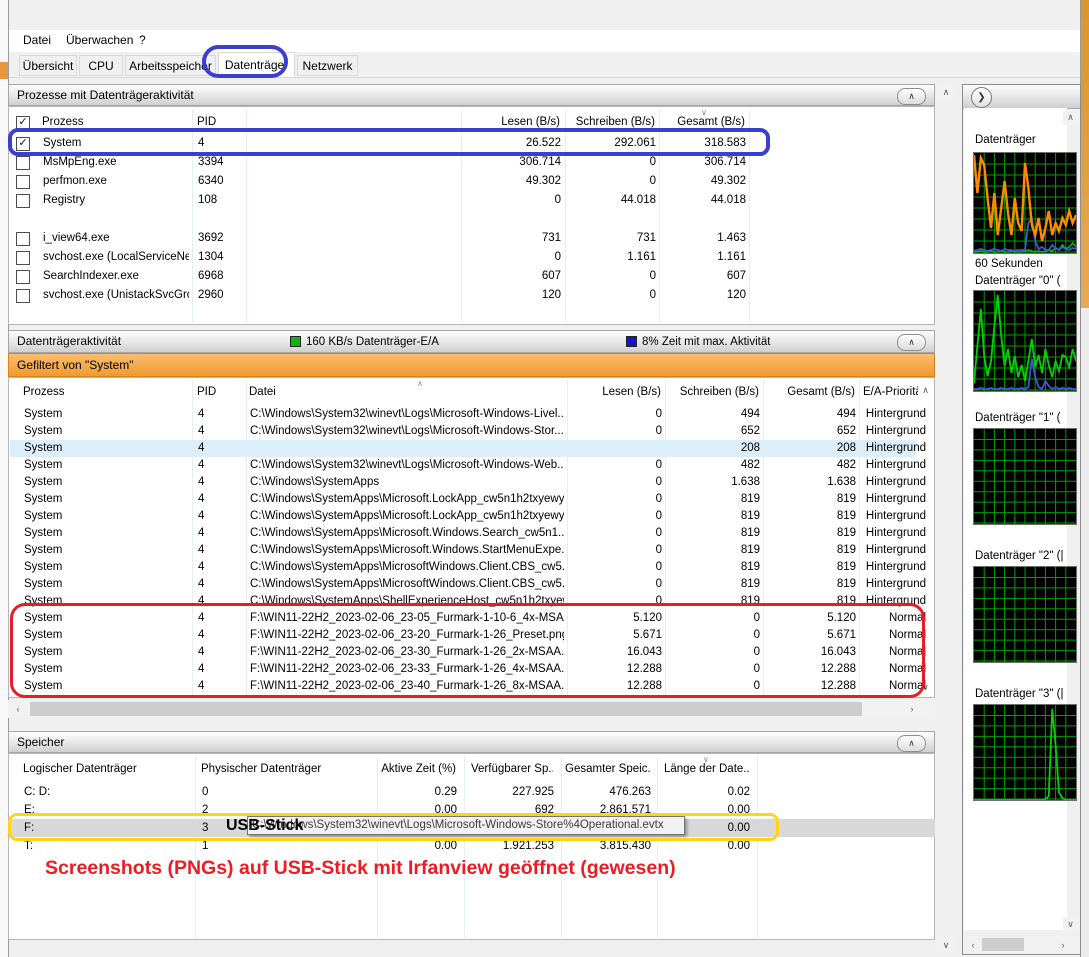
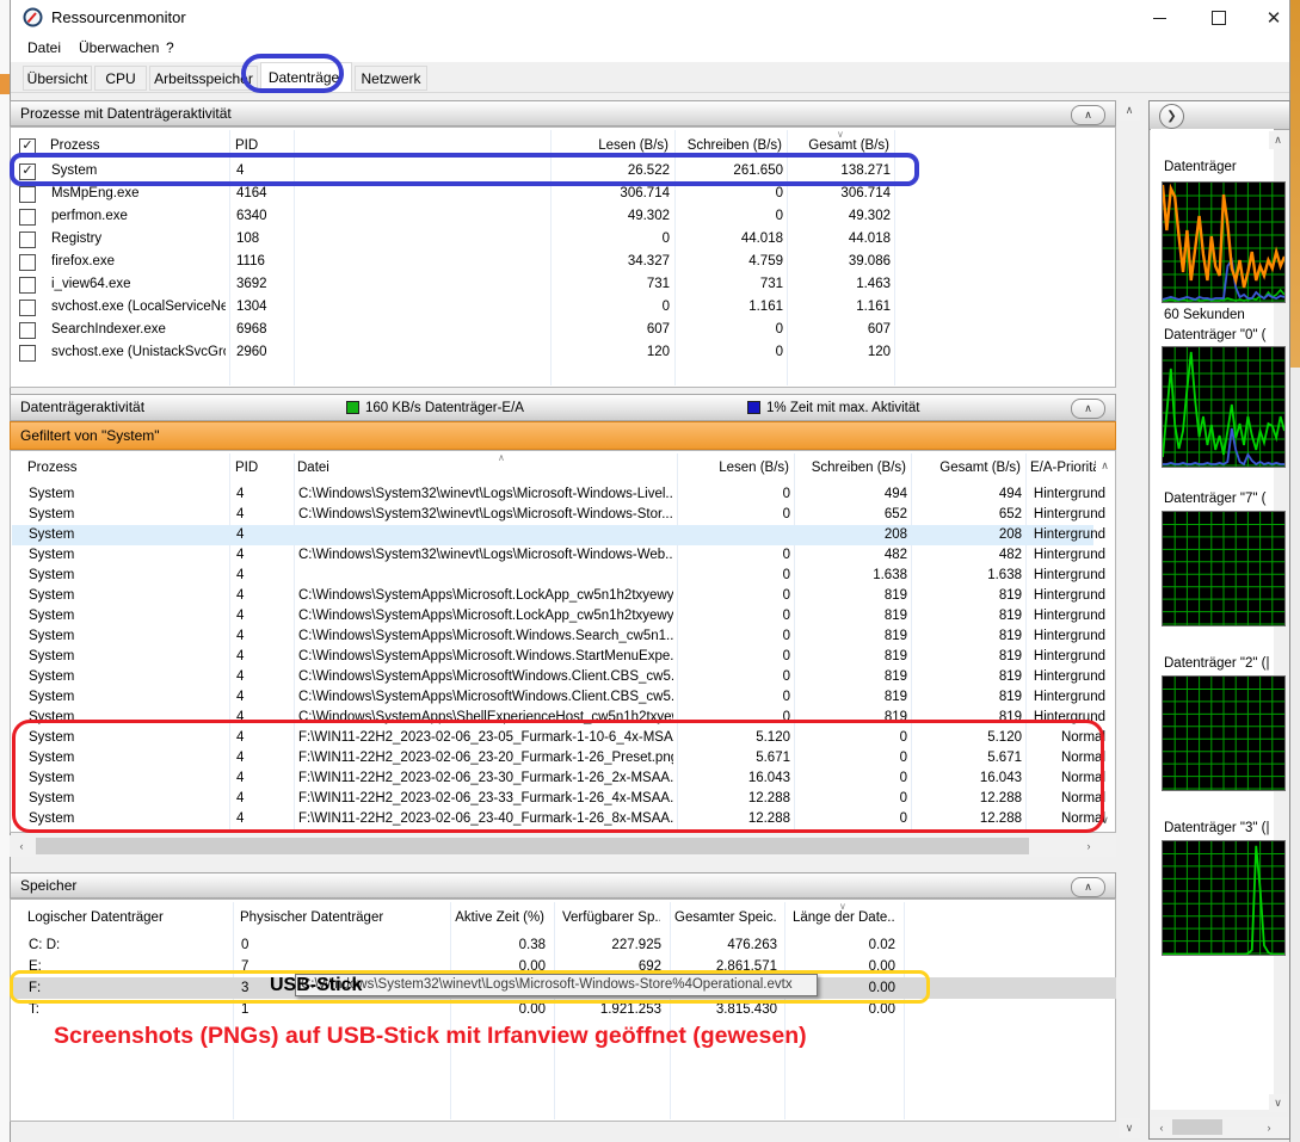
+ Ressourcenmonitor
+ ✕
  Datei
  Überwachen
  ?
  Übersicht
  CPU
  Arbeitsspeicher
  Datenträger
  Netzwerk
  Prozesse mit Datenträgeraktivität
  ∧
  Prozess
  PID
  Lesen (B/s)
  Schreiben (B/s)
  Gesamt (B/s)
  ✓
  ∨
  ✓
  System
  4
  26.522
- 292.061
+ 261.650
- 318.583
+ 138.271
  MsMpEng.exe
- 3394
+ 4164
  306.714
  0
  306.714
  perfmon.exe
  6340
  49.302
  0
  49.302
  Registry
  108
  0
  44.018
  44.018
+ firefox.exe
+ 1116
+ 34.327
+ 4.759
+ 39.086
  i_view64.exe
  3692
  731
  731
  1.463
  svchost.exe (LocalServiceNe
  1304
  0
  1.161
  1.161
  SearchIndexer.exe
  6968
  607
  0
  607
  svchost.exe (UnistackSvcGr
  2960
  120
  0
  120
  Datenträgeraktivität
  160 KB/s Datenträger-E/A
- 8% Zeit mit max. Aktivität
+ 1% Zeit mit max. Aktivität
  ∧
  Gefiltert von "System"
  C:\Windows\System32\winevt\Logs\Microsoft-Windows-Store%4Operational.evtx
  Prozess
  PID
  Datei
  Lesen (B/s)
  Schreiben (B/s)
  Gesamt (B/s)
  E/A-Priorit
  ∧
  ∧
  ∨
  System
  4
  C:\Windows\System32\winevt\Logs\Microsoft-Windows-Livel..
  0
  494
  494
  Hintergrund
  System
  4
  C:\Windows\System32\winevt\Logs\Microsoft-Windows-Stor...
  0
  652
  652
  Hintergrund
  System
  4
  208
  208
  Hintergrund
  System
  4
  C:\Windows\System32\winevt\Logs\Microsoft-Windows-Web..
  0
  482
  482
  Hintergrund
  System
  4
- C:\Windows\SystemApps
  0
  1.638
  1.638
  Hintergrund
  System
  4
  C:\Windows\SystemApps\Microsoft.LockApp_cw5n1h2txyewy
  0
  819
  819
  Hintergrund
  System
  4
  C:\Windows\SystemApps\Microsoft.LockApp_cw5n1h2txyewy
  0
  819
  819
  Hintergrund
  System
  4
  C:\Windows\SystemApps\Microsoft.Windows.Search_cw5n1..
  0
  819
  819
  Hintergrund
  System
  4
  C:\Windows\SystemApps\Microsoft.Windows.StartMenuExpe.
  0
  819
  819
  Hintergrund
  System
  4
  C:\Windows\SystemApps\MicrosoftWindows.Client.CBS_cw5.
  0
  819
  819
  Hintergrund
  System
  4
  C:\Windows\SystemApps\MicrosoftWindows.Client.CBS_cw5.
  0
  819
  819
  Hintergrund
  System
  4
  C:\Windows\SystemApps\ShellExperienceHost_cw5n1h2txye
  0
  819
  819
  Hintergrund
  System
  4
  F:\WIN11-22H2_2023-02-06_23-05_Furmark-1-10-6_4x-MSA
  5.120
  0
  5.120
  Normal
  System
  4
  F:\WIN11-22H2_2023-02-06_23-20_Furmark-1-26_Preset.pn
  5.671
  0
  5.671
  Normal
  System
  4
  F:\WIN11-22H2_2023-02-06_23-30_Furmark-1-26_2x-MSAA.
  16.043
  0
  16.043
  Normal
  System
  4
  F:\WIN11-22H2_2023-02-06_23-33_Furmark-1-26_4x-MSAA.
  12.288
  0
  12.288
  Normal
  System
  4
  F:\WIN11-22H2_2023-02-06_23-40_Furmark-1-26_8x-MSAA.
  12.288
  0
  12.288
  Normal
  ‹
  ›
  Speicher
  ∧
  Logischer Datenträger
  Physischer Datenträger
  Aktive Zeit (%)
  Verfügbarer Sp.
  Gesamter Speic.
  Länge der Date..
  ∨
  C: D:
  0
- 0.29
+ 0.38
  227.925
  476.263
  0.02
  E:
- 2
+ 7
  0.00
  692
  2.861.571
  0.00
  F:
  3
  0.00
  T:
  1
  0.00
  1.921.253
  3.815.430
  0.00
  ∧
  ∨
  ❯
  Datenträger
  60 Sekunden
  Datenträger "0" (
- Datenträger "1" (
+ Datenträger "7" (
  Datenträger "2" (|
  Datenträger "3" (|
  ∧
  ∨
  ‹
  ›
  USB-Stick
  Screenshots (PNGs) auf USB-Stick mit Irfanview geöffnet (gewesen)
